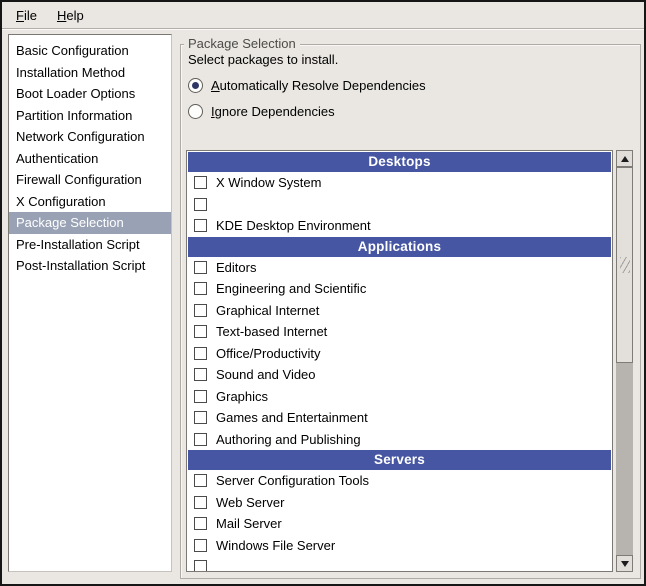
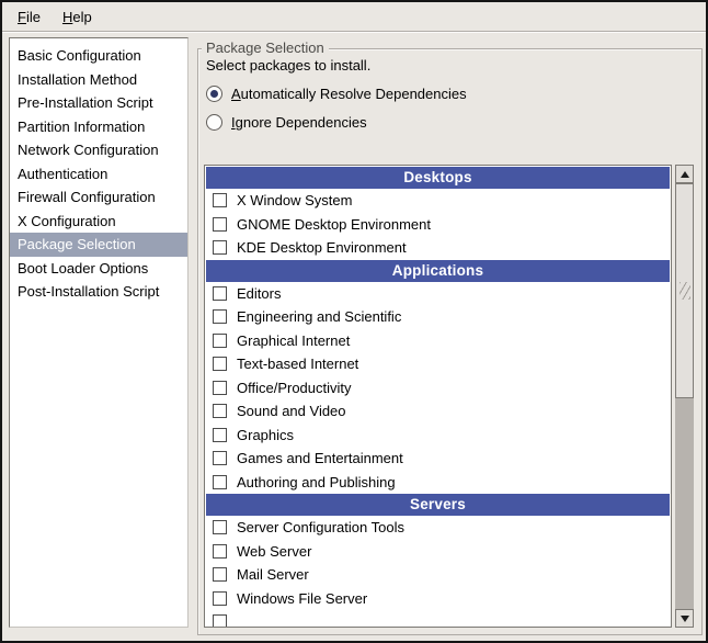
  File
  Help
  Basic Configuration
  Installation Method
- Boot Loader Options
+ Pre-Installation Script
  Partition Information
  Network Configuration
  Authentication
  Firewall Configuration
  X Configuration
  Package Selection
- Pre-Installation Script
+ Boot Loader Options
  Post-Installation Script
  Package Selection
  Select packages to install.
  Automatically Resolve Dependencies
  Ignore Dependencies
  Desktops
  X Window System
+ GNOME Desktop Environment
  KDE Desktop Environment
  Applications
  Editors
  Engineering and Scientific
  Graphical Internet
  Text-based Internet
  Office/Productivity
  Sound and Video
  Graphics
  Games and Entertainment
  Authoring and Publishing
  Servers
  Server Configuration Tools
  Web Server
  Mail Server
  Windows File Server
